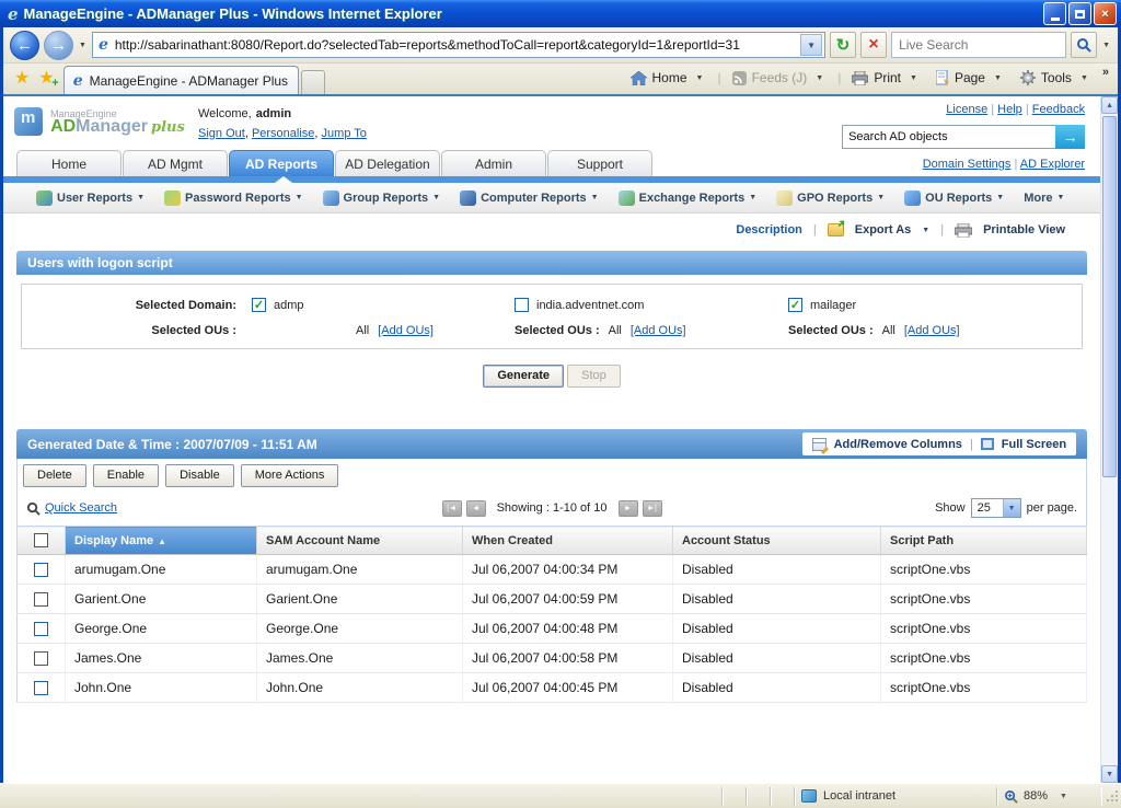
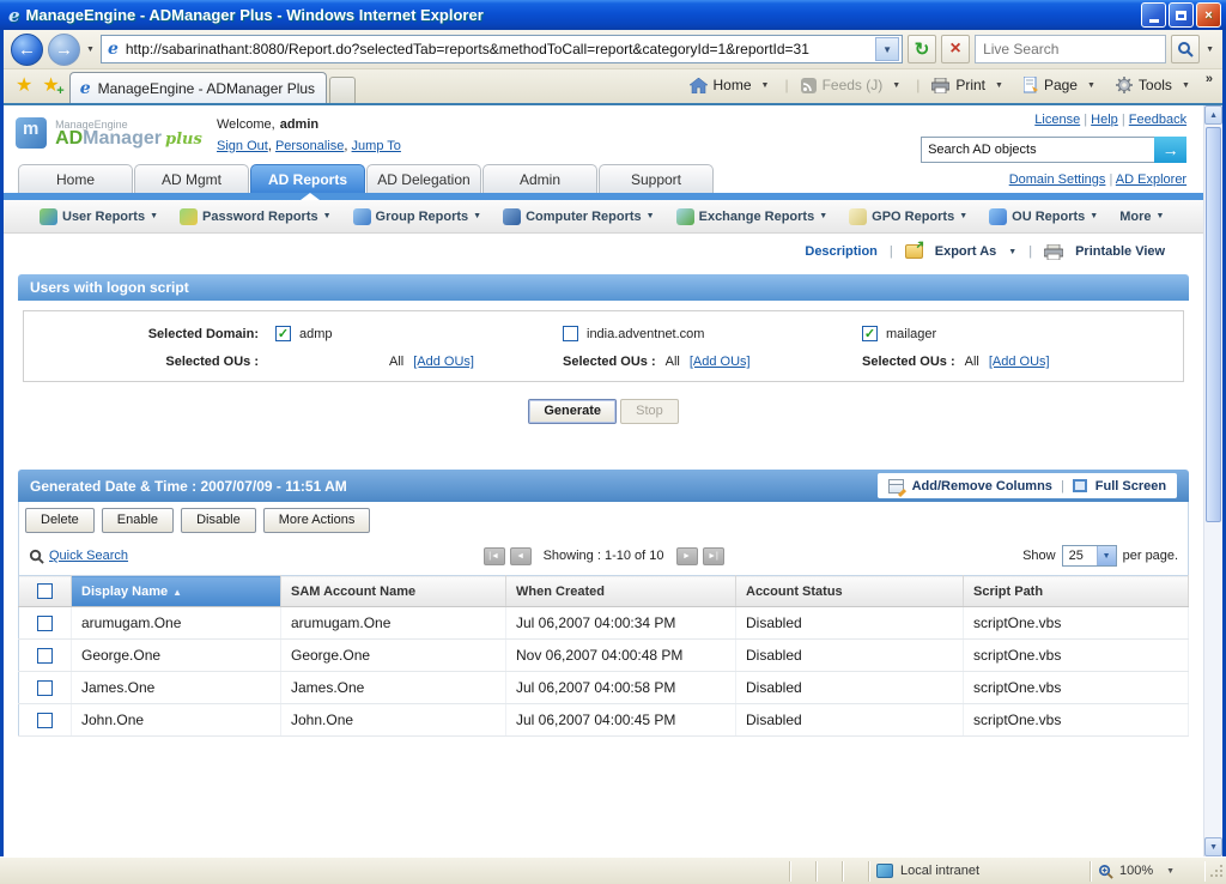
  e
  ManageEngine - ADManager Plus - Windows Internet Explorer
  ×
  ←
  →
  e
  http://sabarinathant:8080/Report.do?selectedTab=reports&methodToCall=report&categoryId=1&reportId=31
  ▼
  ↻
  ×
  Live Search
  ★
  ★
  e
  ManageEngine - ADManager Plus
  Home
  |
  Feeds (J)
  |
  Print
  Page
  Tools
  »
  ManageEngine
  ADManager plus
  Welcome, admin
  Sign Out, Personalise, Jump To
  License | Help | Feedback
  Search AD objects
  →
  Home
  AD Mgmt
  AD Reports
  AD Delegation
  Admin
  Support
  Domain Settings | AD Explorer
  User Reports
  Password Reports
  Group Reports
  Computer Reports
  Exchange Reports
  GPO Reports
  OU Reports
  More
  Description
  |
  Export As
  |
  Printable View
  Users with logon script
  Selected Domain:
  Selected OUs :
  ✓
  admp
  All
  [Add OUs]
  ✓
  india.adventnet.com
  Selected OUs :
  All
  [Add OUs]
  ✓
  mailager
  Selected OUs :
  All
  [Add OUs]
  Generate Stop
  Generated Date & Time : 2007/07/09 - 11:51 AM
  Add/Remove Columns
  |
  Full Screen
  Delete
  Enable
  Disable
  More Actions
  Quick Search
  Showing : 1-10 of 10
  Show
  25
  per page.
  ✓	Display Name ▲	SAM Account Name	When Created	Account Status	Script Path
  ✓	arumugam.One	arumugam.One	Jul 06,2007 04:00:34 PM	Disabled	scriptOne.vbs
- ✓	Garient.One	Garient.One	Jul 06,2007 04:00:59 PM	Disabled	scriptOne.vbs
- ✓	George.One	George.One	Jul 06,2007 04:00:48 PM	Disabled	scriptOne.vbs
+ ✓	George.One	George.One	Nov 06,2007 04:00:48 PM	Disabled	scriptOne.vbs
  ✓	James.One	James.One	Jul 06,2007 04:00:58 PM	Disabled	scriptOne.vbs
  ✓	John.One	John.One	Jul 06,2007 04:00:45 PM	Disabled	scriptOne.vbs
  Local intranet
- 88%
+ 100%
